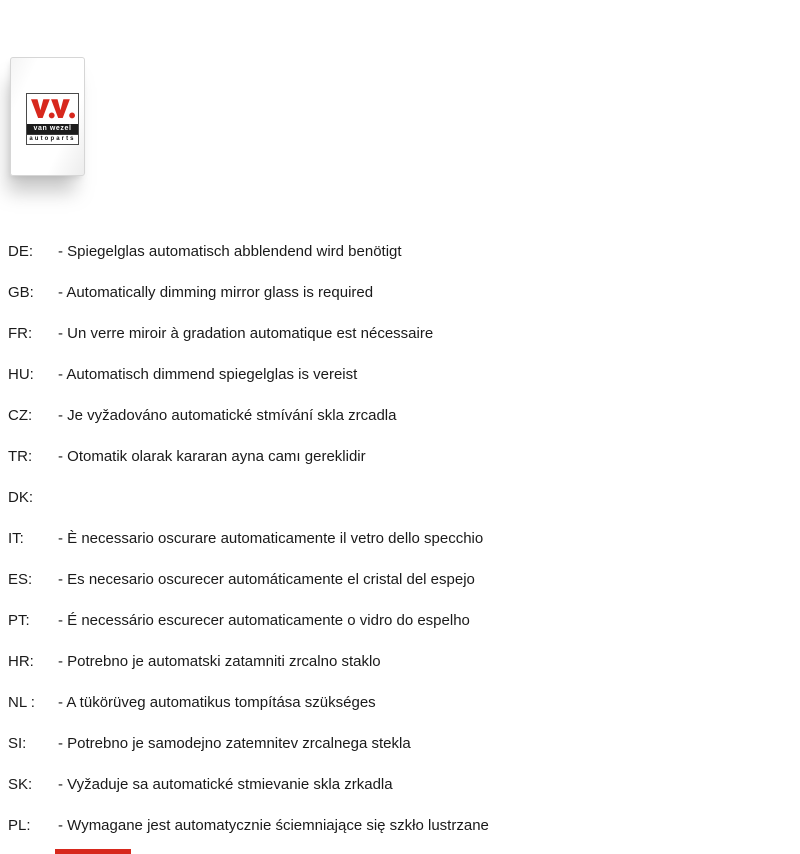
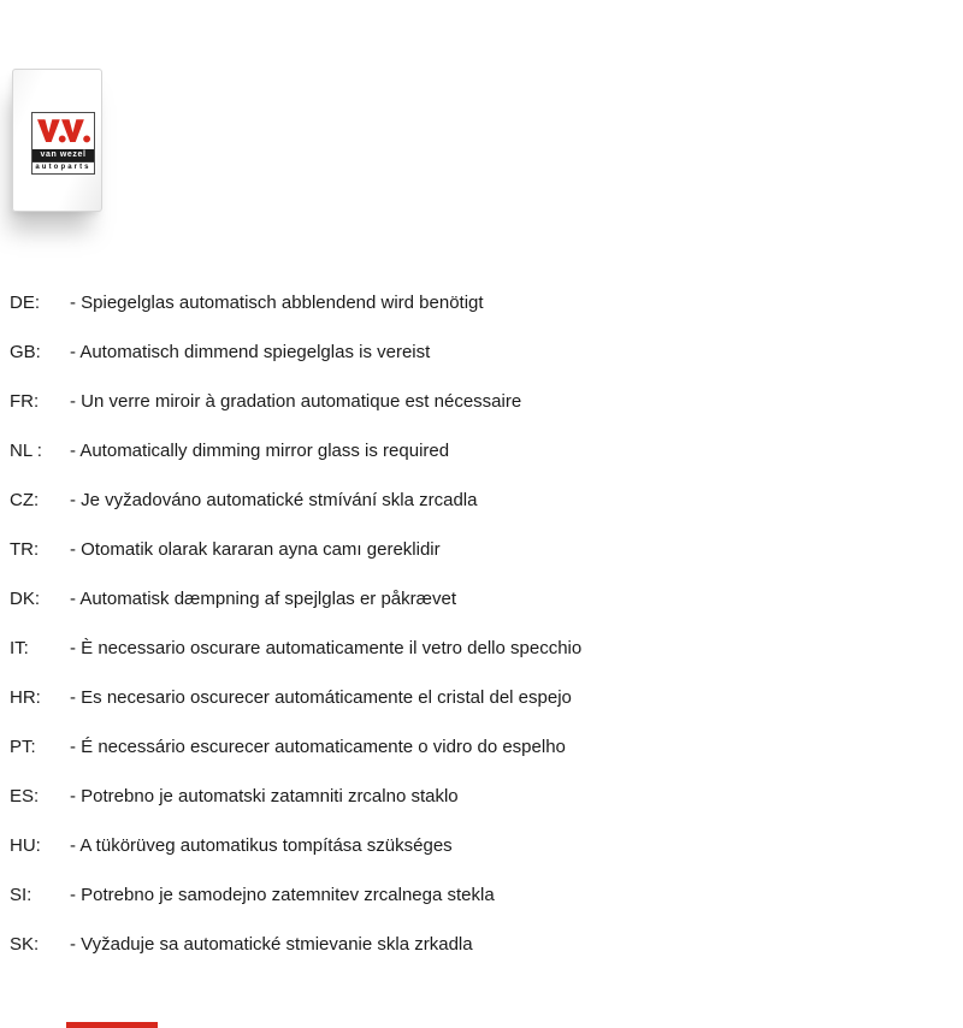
  DE:
  - Spiegelglas automatisch abblendend wird benötigt
  GB:
- - Automatically dimming mirror glass is required
+ - Automatisch dimmend spiegelglas is vereist
  FR:
  - Un verre miroir à gradation automatique est nécessaire
- HU:
+ NL :
- - Automatisch dimmend spiegelglas is vereist
+ - Automatically dimming mirror glass is required
  CZ:
  - Je vyžadováno automatické stmívání skla zrcadla
  TR:
  - Otomatik olarak kararan ayna camı gereklidir
  DK:
+ - Automatisk dæmpning af spejlglas er påkrævet
  IT:
  - È necessario oscurare automaticamente il vetro dello specchio
- ES:
+ HR:
  - Es necesario oscurecer automáticamente el cristal del espejo
  PT:
  - É necessário escurecer automaticamente o vidro do espelho
- HR:
+ ES:
  - Potrebno je automatski zatamniti zrcalno staklo
- NL :
+ HU:
  - A tükörüveg automatikus tompítása szükséges
  SI:
  - Potrebno je samodejno zatemnitev zrcalnega stekla
  SK:
  - Vyžaduje sa automatické stmievanie skla zrkadla
- PL:
- - Wymagane jest automatycznie ściemniające się szkło lustrzane
